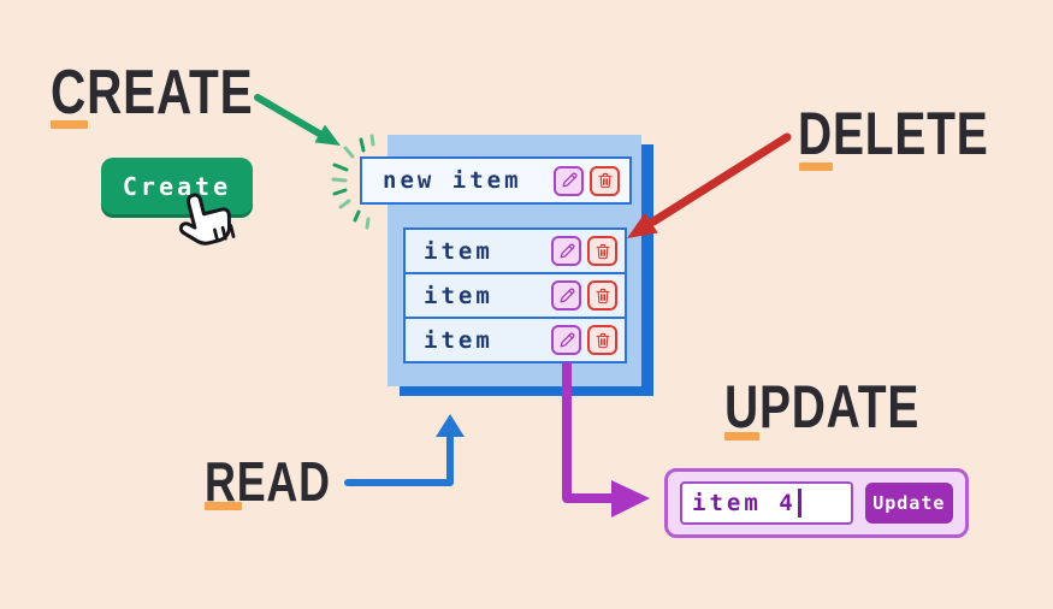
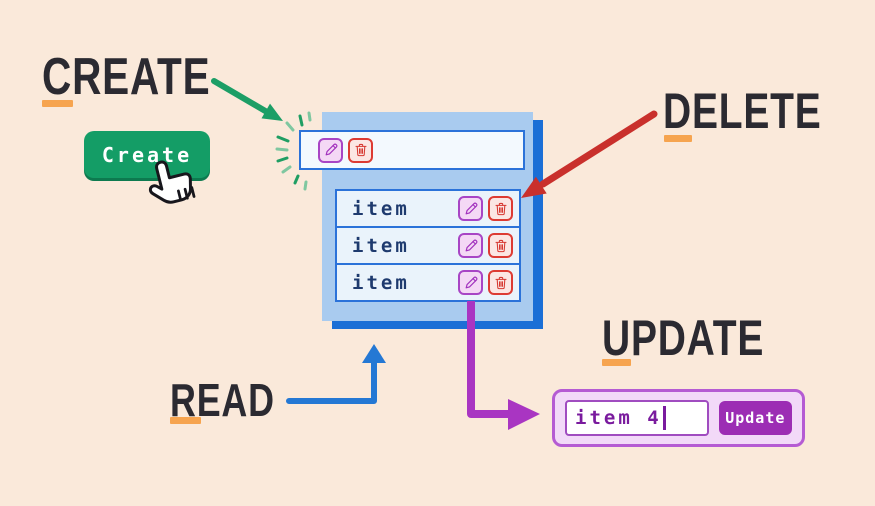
  CREATE
  DELETE
  UPDATE
  READ
  Create
- new item
  item
  item
  item
  item 4
  Update
